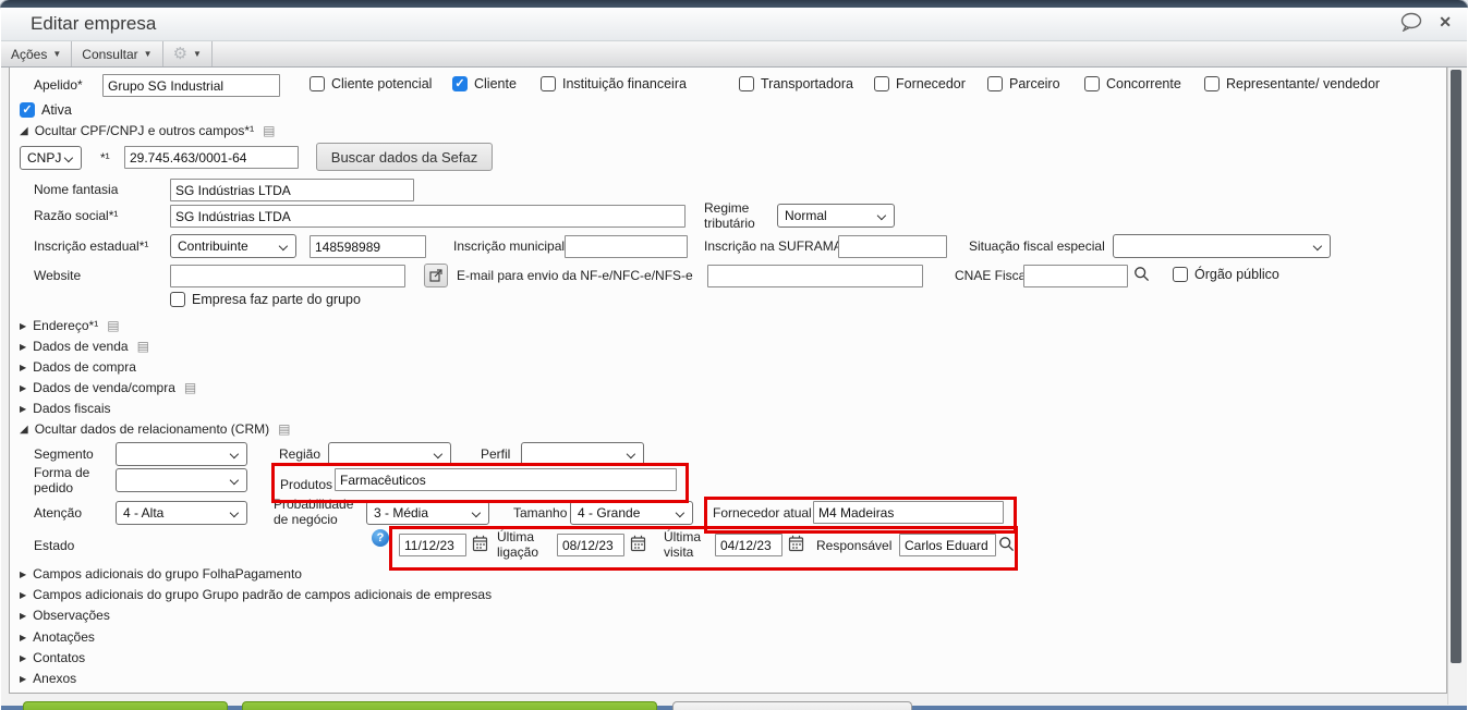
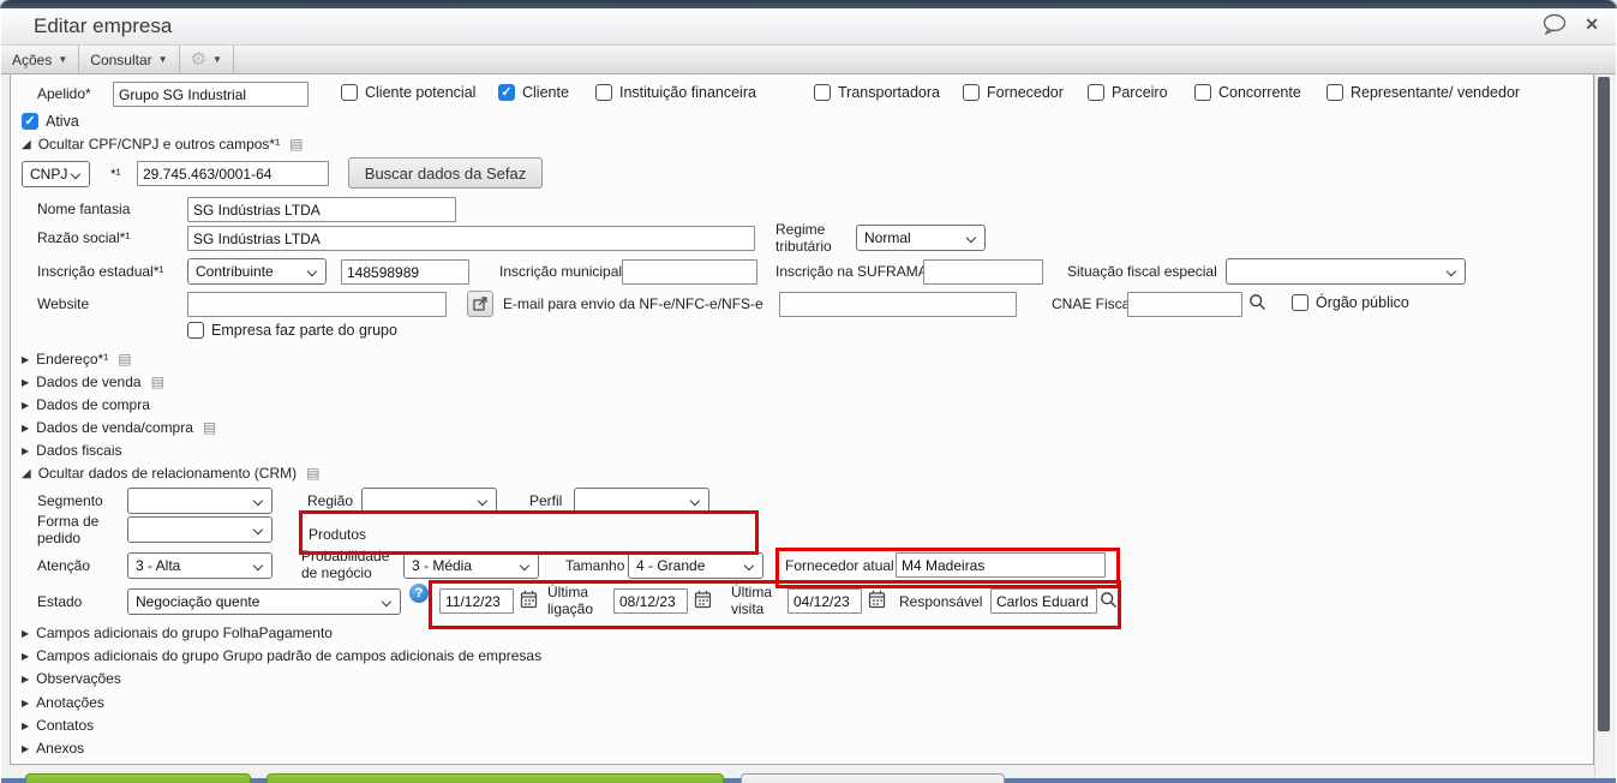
  Editar empresa
  ✕
  Ações
  ▼
  Consultar
  ▼
  ⚙
  ▼
  Apelido*
  Grupo SG Industrial
  Cliente potencial
  Cliente
  Instituição financeira
  Transportadora
  Fornecedor
  Parceiro
  Concorrente
  Representante/ vendedor
  Ativa
  ◢
  Ocultar CPF/CNPJ e outros campos*¹
  ▤
  CNPJ
  *¹
  29.745.463/0001-64
  Buscar dados da Sefaz
  Nome fantasia
  SG Indústrias LTDA
  Razão social*¹
  SG Indústrias LTDA
  Regime tributário
  Normal
  Inscrição estadual*¹
  Contribuinte
  148598989
  Inscrição municipal
  Inscrição na SUFRAM
  Situação fiscal especial
  Website
  E-mail para envio da NF-e/NFC-e/NFS-e
  CNAE Fisca
  Órgão público
  Empresa faz parte do grupo
  ▶
  Endereço*¹
  ▤
  ▶
  Dados de venda
  ▤
  ▶
  Dados de compra
  ▶
  Dados de venda/compra
  ▤
  ▶
  Dados fiscais
  ◢
  Ocultar dados de relacionamento (CRM)
  ▤
  Segmento
  Região
  Perfil
  Forma de pedido
  Produtos
- Farmacêuticos
  Atenção
- 4 - Alta
+ 3 - Alta
  Probabilidade de negócio
  3 - Média
  Tamanho
  4 - Grande
  Fornecedor atual
  M4 Madeiras
  Estado
+ Negociação quente
  ?
  11/12/23
  Última ligação
  08/12/23
  Última visita
  04/12/23
  Responsável
  Carlos Eduard
  ▶
  Campos adicionais do grupo FolhaPagamento
  ▶
  Campos adicionais do grupo Grupo padrão de campos adicionais de empresas
  ▶
  Observações
  ▶
  Anotações
  ▶
  Contatos
  ▶
  Anexos
